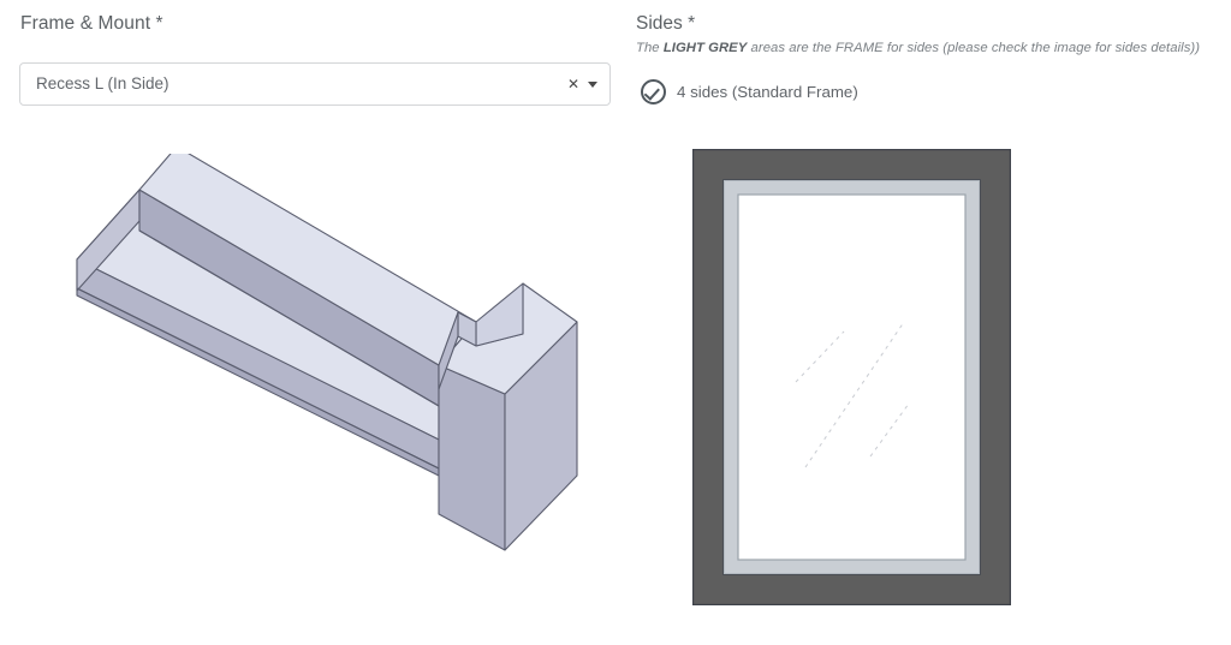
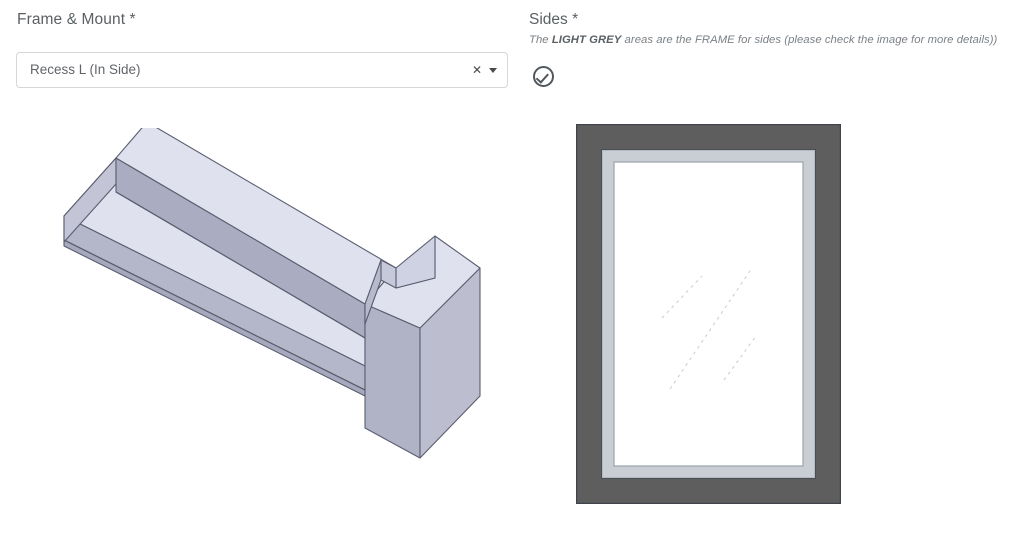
  Frame & Mount *
  Recess L (In Side)
  ✕
  Sides *
- The LIGHT GREY areas are the FRAME for sides (please check the image for sides details))
+ The LIGHT GREY areas are the FRAME for sides (please check the image for more details))
- 4 sides (Standard Frame)
